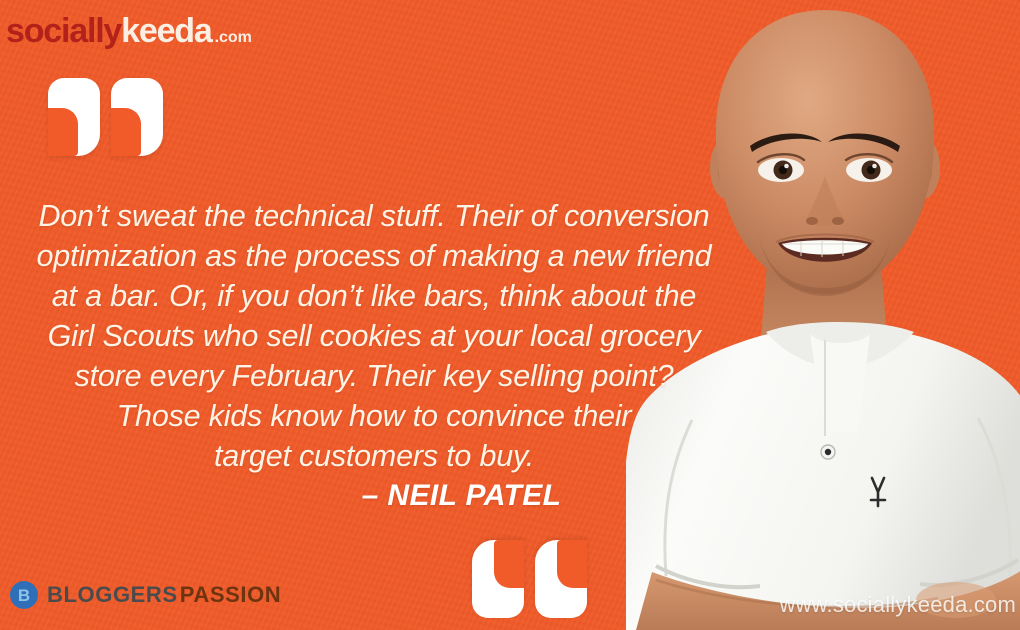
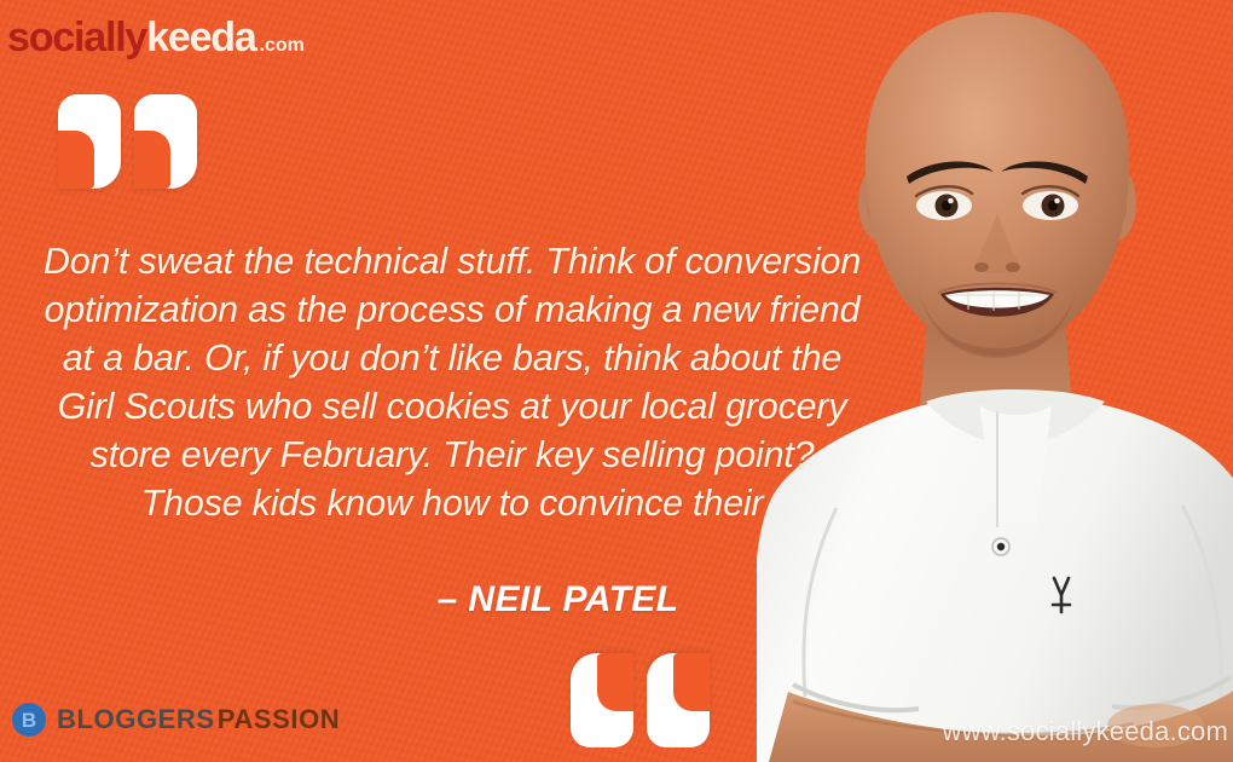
  socially
  keeda
  .com
- Don’t sweat the technical stuff. Their of conversion
+ Don’t sweat the technical stuff. Think of conversion
  optimization as the process of making a new friend
  at a bar. Or, if you don’t like bars, think about the
  Girl Scouts who sell cookies at your local grocery
  store every February. Their key selling point?
  Those kids know how to convince their
- target customers to buy.
  – NEIL PATEL
  B
  BLOGGERS
  PASSION
  www.sociallykeeda.com
